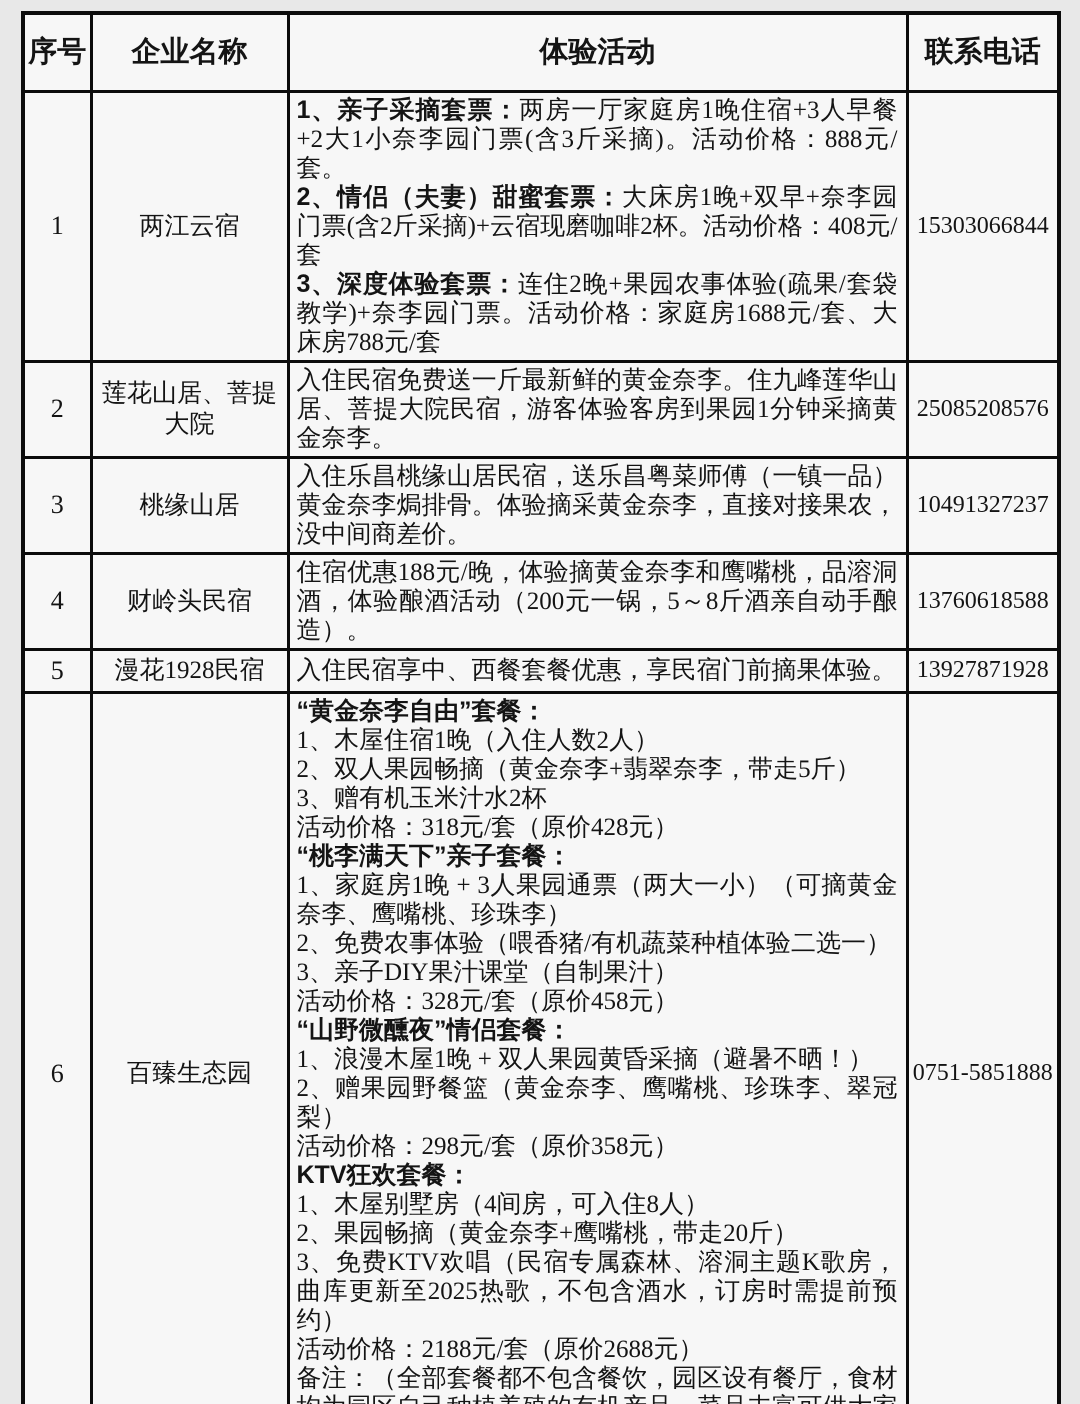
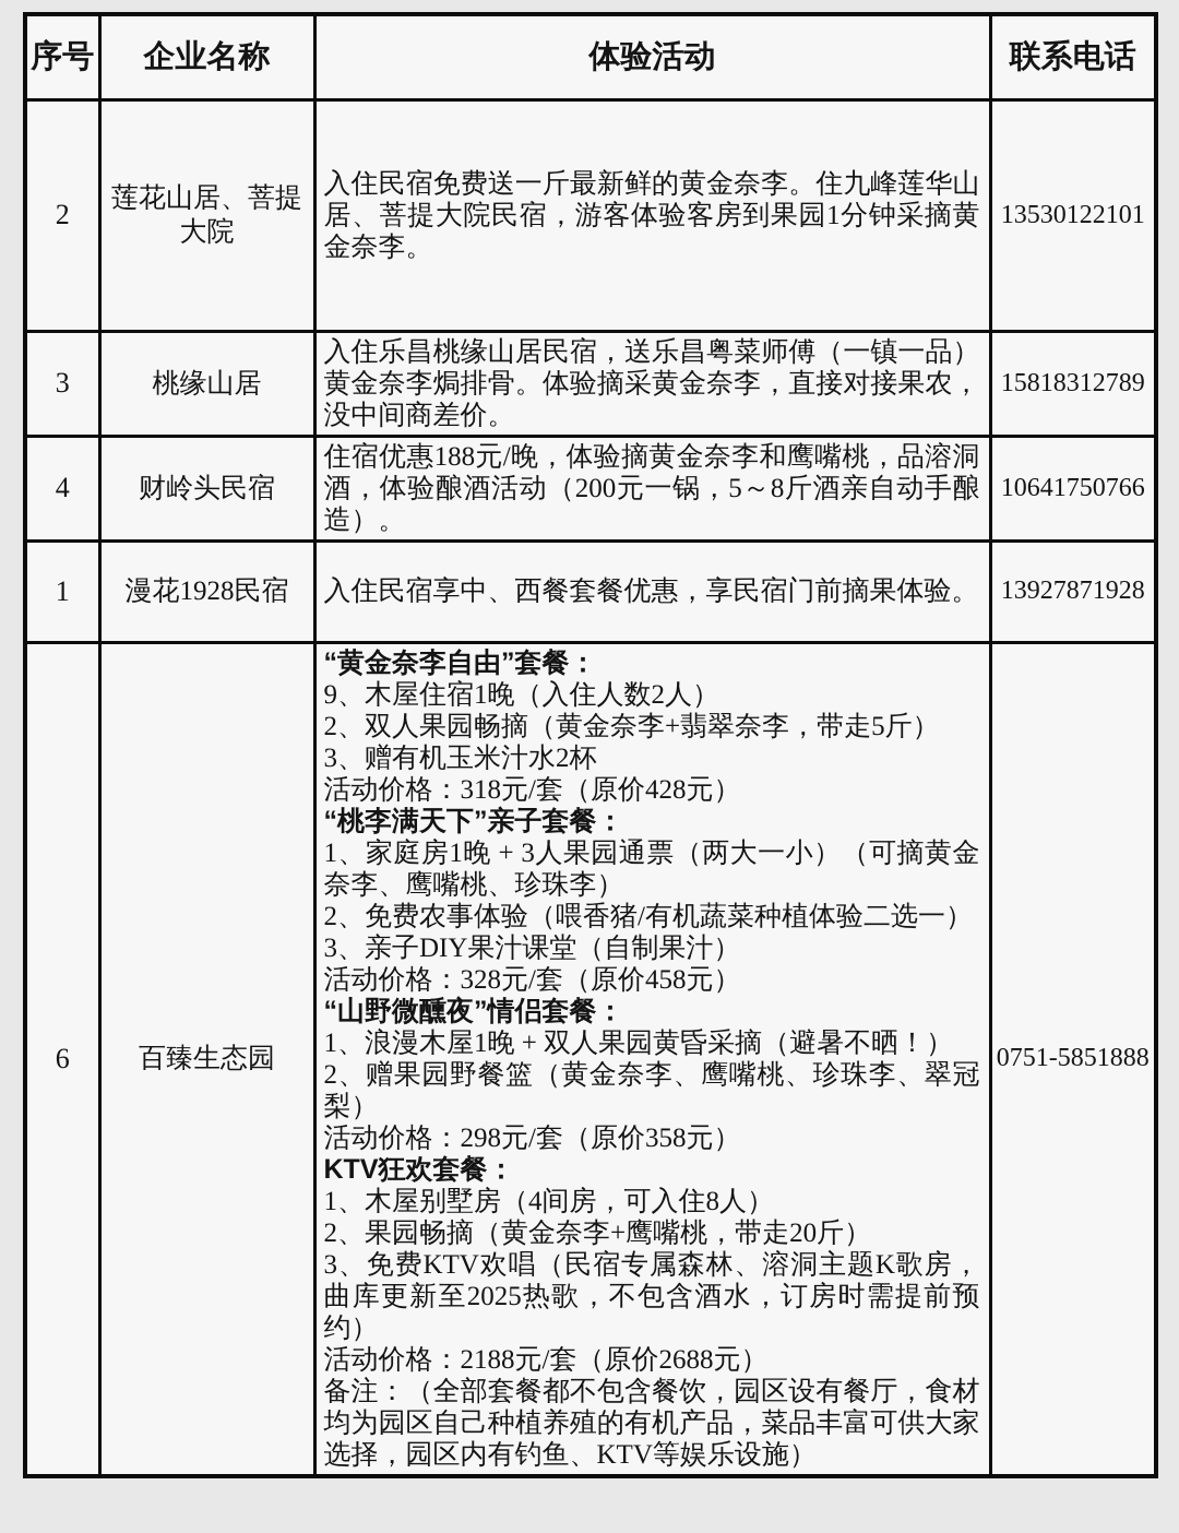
  序号	企业名称	体验活动	联系电话
- 1	两江云宿	1、亲子采摘套票：两房一厅家庭房1晚住宿+3人早餐+2大1小奈李园门票(含3斤采摘)。活动价格：888元/套。2、情侣（夫妻）甜蜜套票：大床房1晚+双早+奈李园门票(含2斤采摘)+云宿现磨咖啡2杯。活动价格：408元/套3、深度体验套票：连住2晚+果园农事体验(疏果/套袋教学)+奈李园门票。活动价格：家庭房1688元/套、大床房788元/套	15303066844
- 2	莲花山居、菩提大院	入住民宿免费送一斤最新鲜的黄金奈李。住九峰莲华山居、菩提大院民宿，游客体验客房到果园1分钟采摘黄金奈李。	25085208576
+ 2	莲花山居、菩提大院	入住民宿免费送一斤最新鲜的黄金奈李。住九峰莲华山居、菩提大院民宿，游客体验客房到果园1分钟采摘黄金奈李。	13530122101
- 3	桃缘山居	入住乐昌桃缘山居民宿，送乐昌粤菜师傅（一镇一品）黄金奈李焗排骨。体验摘采黄金奈李，直接对接果农，没中间商差价。	10491327237
+ 3	桃缘山居	入住乐昌桃缘山居民宿，送乐昌粤菜师傅（一镇一品）黄金奈李焗排骨。体验摘采黄金奈李，直接对接果农，没中间商差价。	15818312789
- 4	财岭头民宿	住宿优惠188元/晚，体验摘黄金奈李和鹰嘴桃，品溶洞酒，体验酿酒活动（200元一锅，5～8斤酒亲自动手酿造）。	13760618588
+ 4	财岭头民宿	住宿优惠188元/晚，体验摘黄金奈李和鹰嘴桃，品溶洞酒，体验酿酒活动（200元一锅，5～8斤酒亲自动手酿造）。	10641750766
- 5	漫花1928民宿	入住民宿享中、西餐套餐优惠，享民宿门前摘果体验。	13927871928
+ 1	漫花1928民宿	入住民宿享中、西餐套餐优惠，享民宿门前摘果体验。	13927871928
- 6	百臻生态园	“黄金奈李自由”套餐：1、木屋住宿1晚（入住人数2人）2、双人果园畅摘（黄金奈李+翡翠奈李，带走5斤）3、赠有机玉米汁水2杯活动价格：318元/套（原价428元）“桃李满天下”亲子套餐：1、家庭房1晚 + 3人果园通票（两大一小）（可摘黄金奈李、鹰嘴桃、珍珠李）2、免费农事体验（喂香猪/有机蔬菜种植体验二选一）3、亲子DIY果汁课堂（自制果汁）活动价格：328元/套（原价458元）“山野微醺夜”情侣套餐：1、浪漫木屋1晚 + 双人果园黄昏采摘（避暑不晒！）2、赠果园野餐篮（黄金奈李、鹰嘴桃、珍珠李、翠冠梨）活动价格：298元/套（原价358元） KTV狂欢套餐：1、木屋别墅房（4间房，可入住8人）2、果园畅摘（黄金奈李+鹰嘴桃，带走20斤）3、免费KTV欢唱（民宿专属森林、溶洞主题K歌房，曲库更新至2025热歌，不包含酒水，订房时需提前预约）活动价格：2188元/套（原价2688元）备注：（全部套餐都不包含餐饮，园区设有餐厅，食材	0751-5851888
+ 6	百臻生态园	“黄金奈李自由”套餐：9、木屋住宿1晚（入住人数2人）2、双人果园畅摘（黄金奈李+翡翠奈李，带走5斤）3、赠有机玉米汁水2杯活动价格：318元/套（原价428元）“桃李满天下”亲子套餐：1、家庭房1晚 + 3人果园通票（两大一小）（可摘黄金奈李、鹰嘴桃、珍珠李）2、免费农事体验（喂香猪/有机蔬菜种植体验二选一）3、亲子DIY果汁课堂（自制果汁）活动价格：328元/套（原价458元）“山野微醺夜”情侣套餐：1、浪漫木屋1晚 + 双人果园黄昏采摘（避暑不晒！）2、赠果园野餐篮（黄金奈李、鹰嘴桃、珍珠李、翠冠梨）活动价格：298元/套（原价358元） KTV狂欢套餐：1、木屋别墅房（4间房，可入住8人）2、果园畅摘（黄金奈李+鹰嘴桃，带走20斤）3、免费KTV欢唱（民宿专属森林、溶洞主题K歌房，曲库更新至2025热歌，不包含酒水，订房时需提前预约）活动价格：2188元/套（原价2688元）备注：（全部套餐都不包含餐饮，园区设有餐厅，食材均为园区自己种植养殖的有机产品，菜品丰富可供大家选择，园区内有钓鱼、KTV等娱乐设施）	0751-5851888
